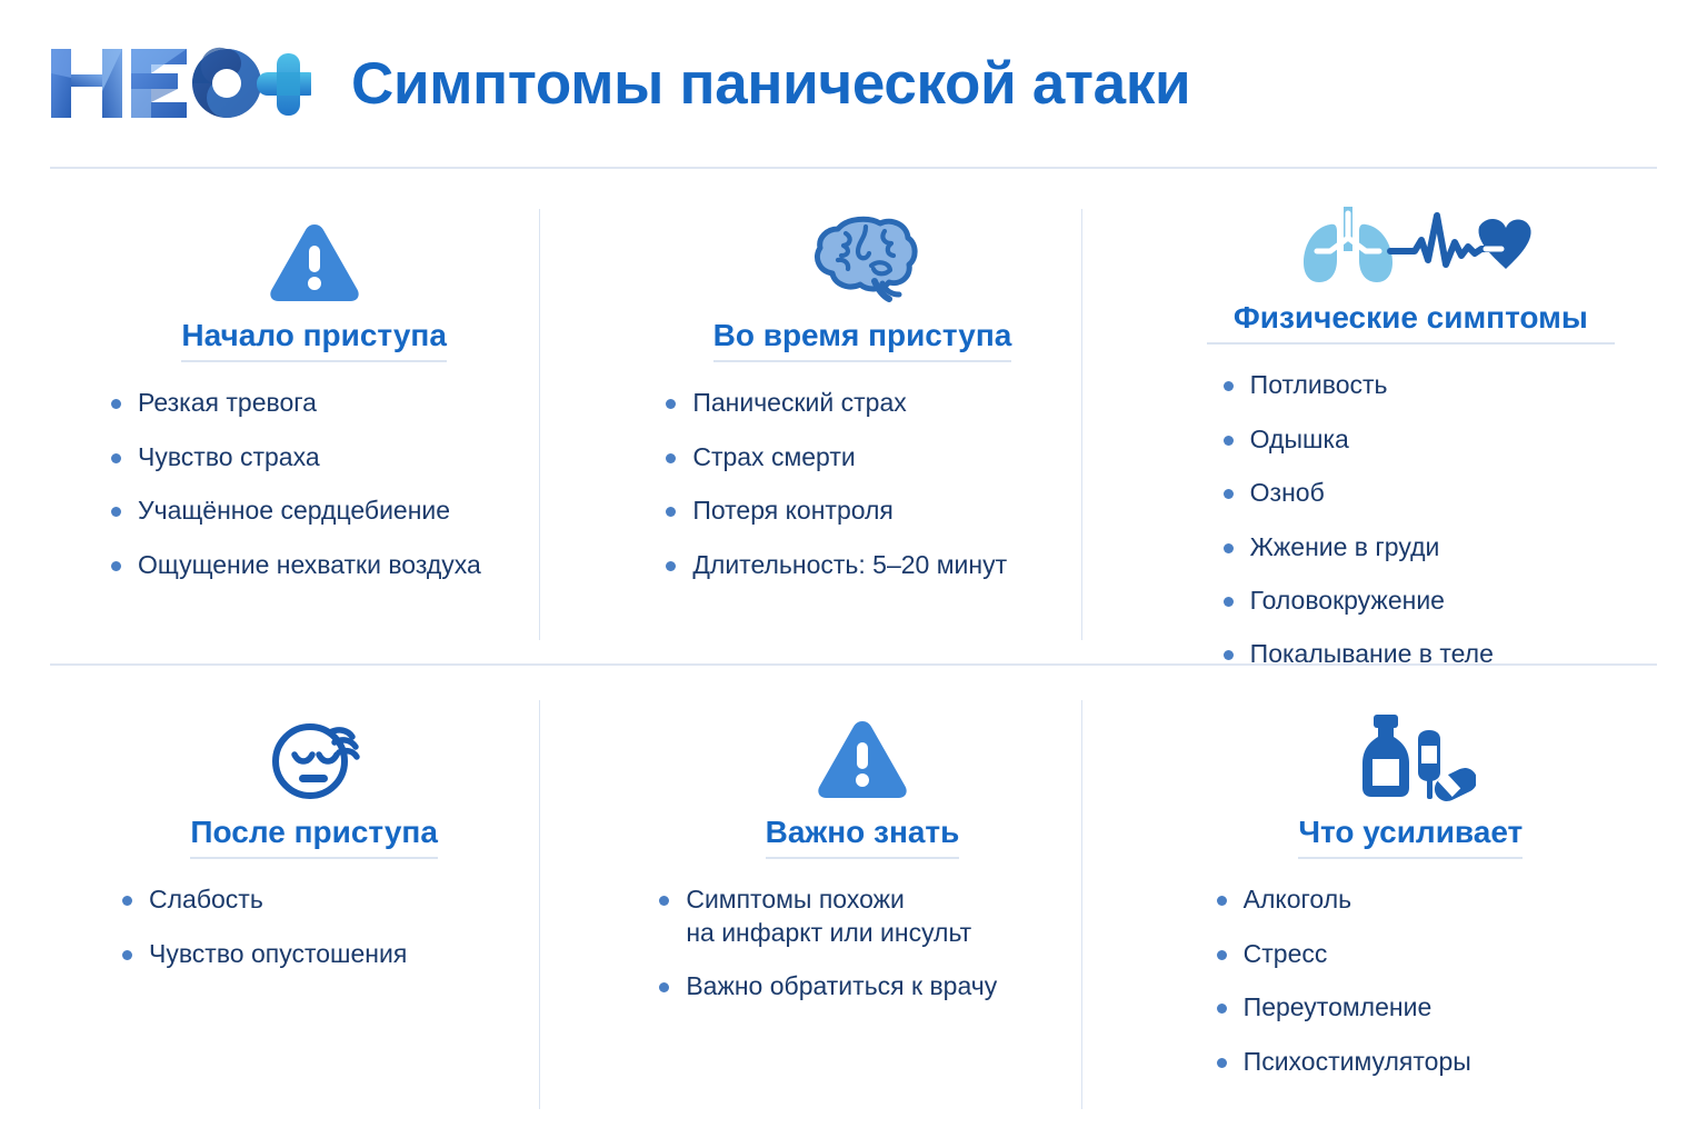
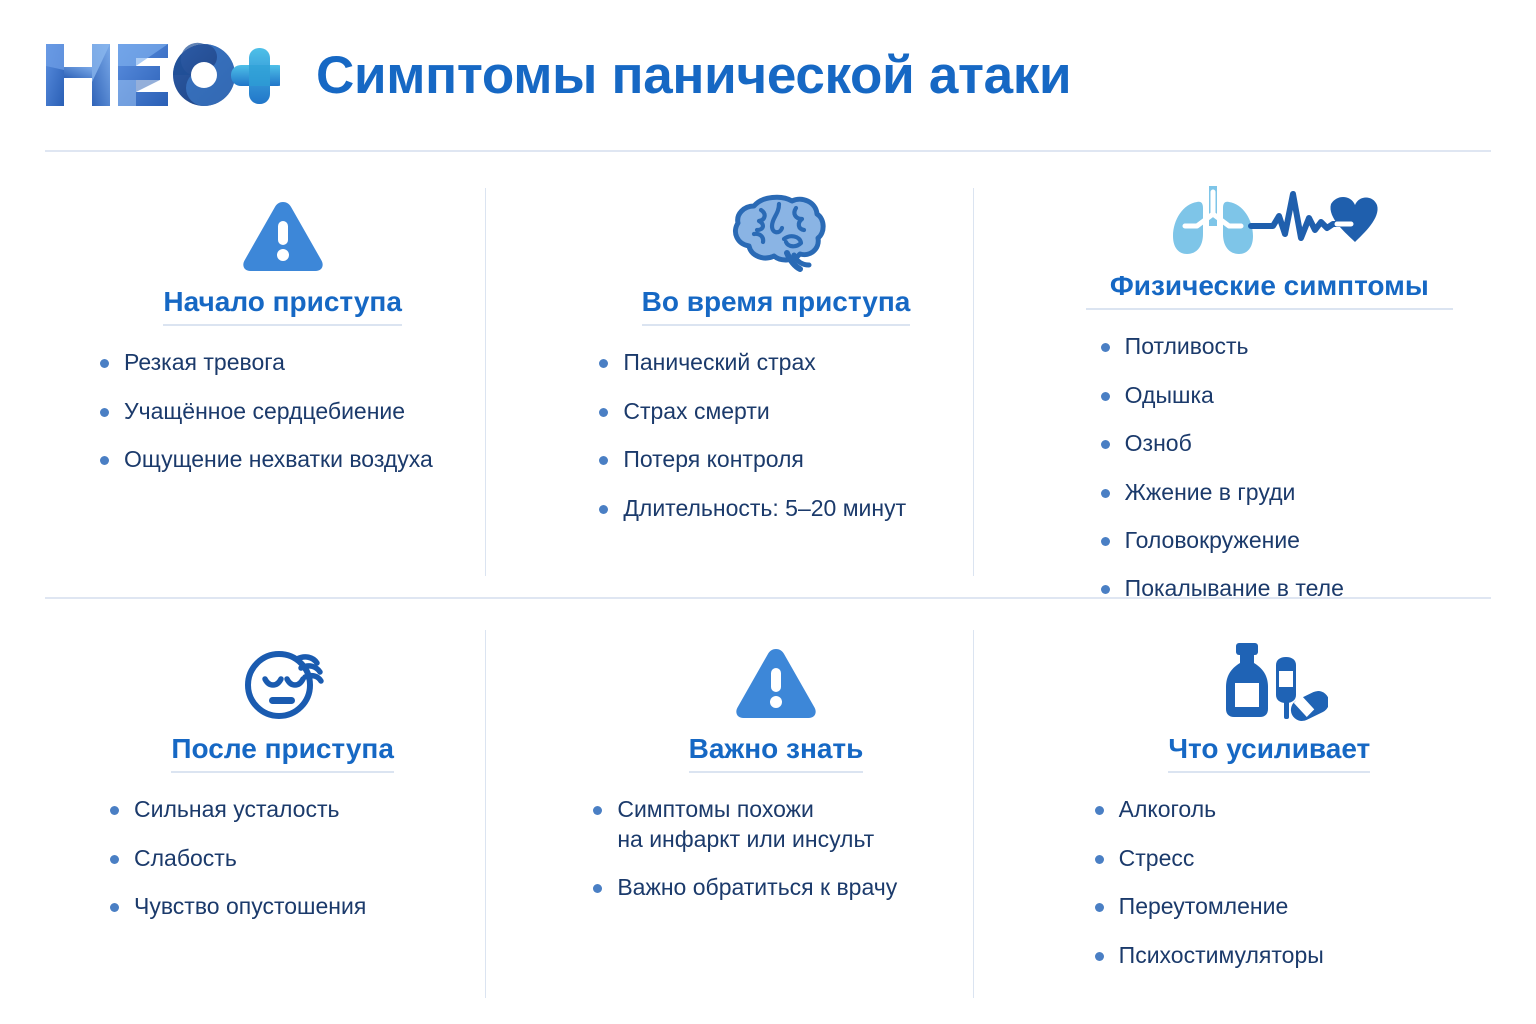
  Симптомы панической атаки
  Начало приступа
  Резкая тревога
- Чувство страха
  Учащённое сердцебиение
  Ощущение нехватки воздуха
  Во время приступа
  Панический страх
  Страх смерти
  Потеря контроля
  Длительность: 5–20 минут
  Физические симптомы
  Потливость
  Одышка
  Озноб
  Жжение в груди
  Головокружение
  Покалывание в теле
  После приступа
+ Сильная усталость
  Слабость
  Чувство опустошения
  Важно знать
  Симптомы похожи
  на инфаркт или инсульт
  Важно обратиться к врачу
  Что усиливает
  Алкоголь
  Стресс
  Переутомление
  Психостимуляторы
